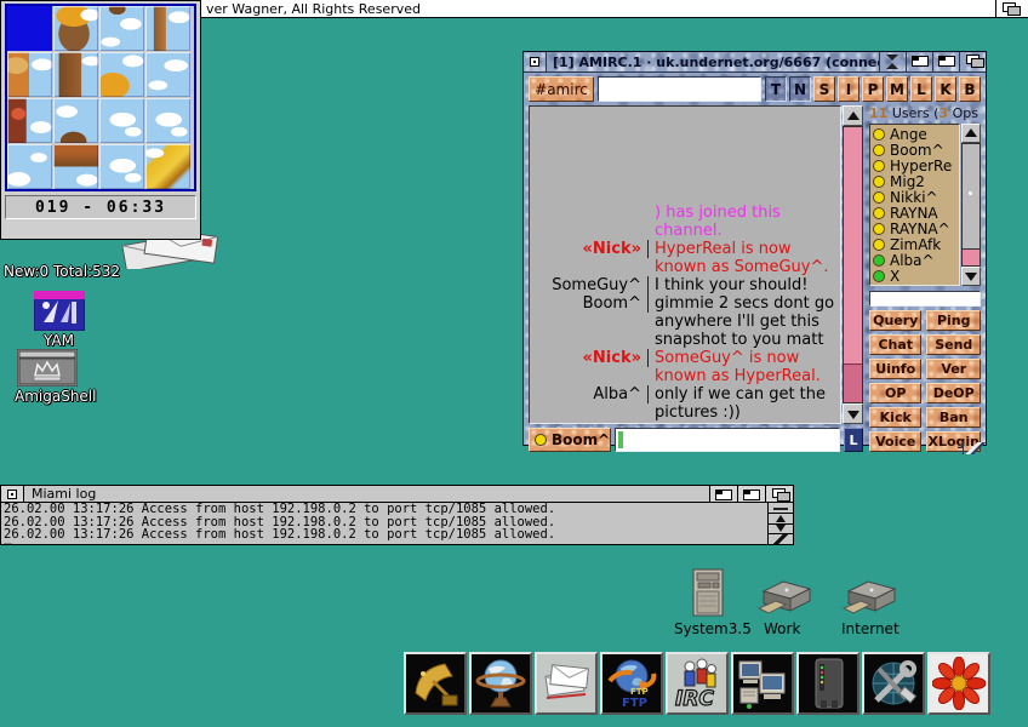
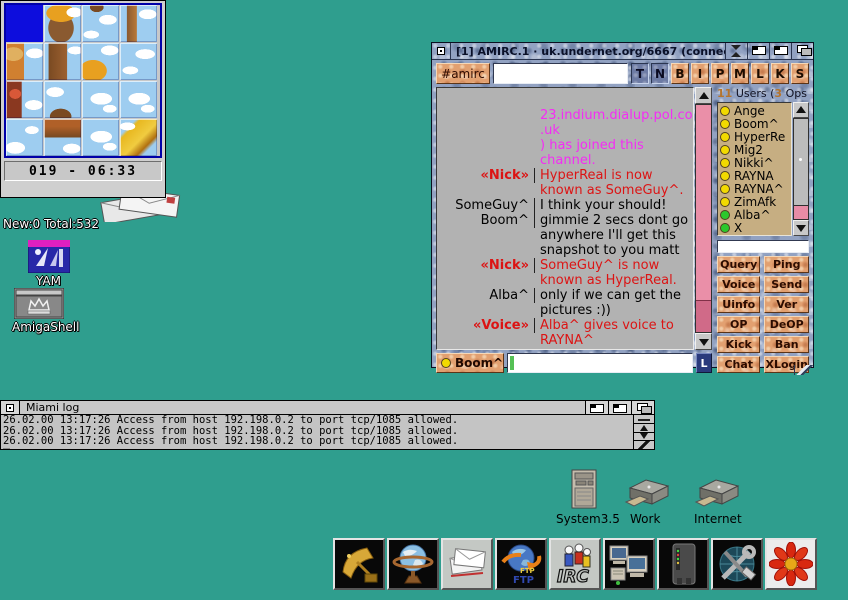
- ver Wagner, All Rights Reserved
  019 - 06:33
  New:0 Total:532
  YAM
  AmigaShell
  [1] AMIRC.1 · uk.undernet.org/6667 (conne
  #amirc
  T
  N
- S
+ B
  I
  P
  M
  L
  K
- B
+ S
+ 23.indium.dialup.pol.co.uk
  ) has joined this channel.
  «Nick»
  HyperReal is now known as SomeGuy^.
  SomeGuy^
  I think your should!
  Boom^
  gimmie 2 secs dont go anywhere I'll get this snapshot to you matt
  «Nick»
  SomeGuy^ is now known as HyperReal.
  Alba^
  only if we can get the pictures :))
+ «Voice»
+ Alba^ gives voice to RAYNA^
  Boom^
  L
  11 Users (3 Ops
  Ange
  Boom^
  HyperRe
  Mig2
  Nikki^
  RAYNA
  RAYNA^
  ZimAfk
  Alba^
  X
  Query
  Ping
- Chat
+ Voice
  Send
  Uinfo
  Ver
  OP
  DeOP
  Kick
  Ban
- Voice
+ Chat
  Miami log
  26.02.00 13:17:26 Access from host 192.198.0.2 to port tcp/1085 allowed.
  26.02.00 13:17:26 Access from host 192.198.0.2 to port tcp/1085 allowed.
  26.02.00 13:17:26 Access from host 192.198.0.2 to port tcp/1085 allowed.
  System3.5
  Work
  Internet
  FTP
  FTP
  IRC
